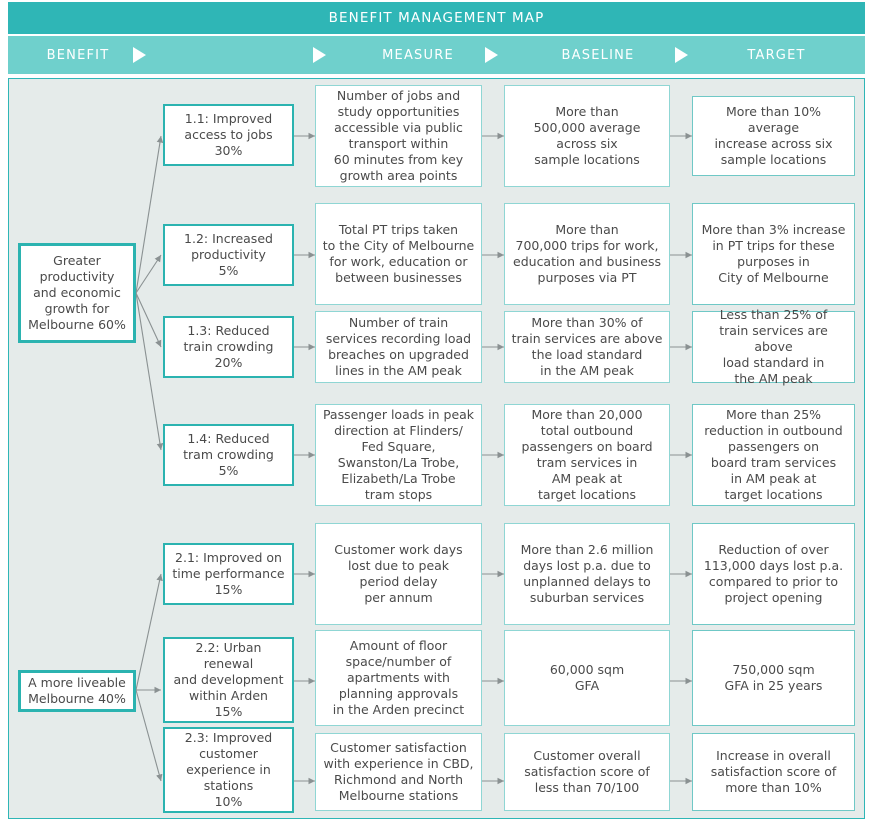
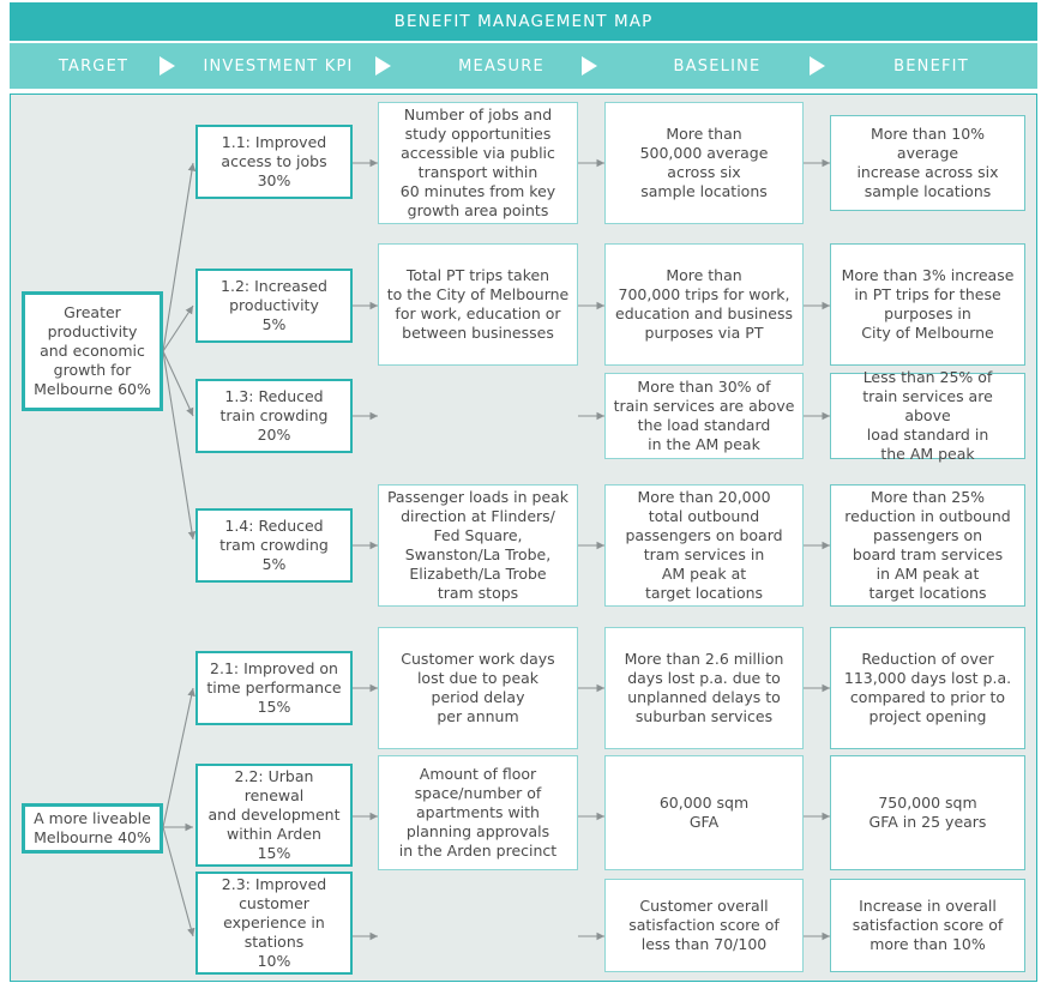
  BENEFIT MANAGEMENT MAP
- BENEFIT
+ TARGET
+ INVESTMENT KPI
  MEASURE
  BASELINE
- TARGET
+ BENEFIT
  Greater
  productivity
  and economic
  growth for
  Melbourne 60%
  1.1: Improved
  access to jobs
  30%
  Number of jobs and
  study opportunities
  accessible via public
  transport within
  60 minutes from key
  growth area points
  More than
  500,000 average
  across six
  sample locations
  More than 10% average
  increase across six
  sample locations
  1.2: Increased
  productivity
  5%
  Total PT trips taken
  to the City of Melbourne
  for work, education or
  between businesses
  More than
  700,000 trips for work,
  education and business
  purposes via PT
  More than 3% increase
  in PT trips for these
  purposes in
  City of Melbourne
  1.3: Reduced
  train crowding
  20%
- Number of train
- services recording load
- breaches on upgraded
- lines in the AM peak
  More than 30% of
  train services are above
  the load standard
  in the AM peak
  Less than 25% of
  train services are above
  load standard in
  the AM peak
  1.4: Reduced
  tram crowding
  5%
  Passenger loads in peak
  direction at Flinders/
  Fed Square,
  Swanston/La Trobe,
  Elizabeth/La Trobe
  tram stops
  More than 20,000
  total outbound
  passengers on board
  tram services in
  AM peak at
  target locations
  More than 25%
  reduction in outbound
  passengers on
  board tram services
  in AM peak at
  target locations
  A more liveable
  Melbourne 40%
  2.1: Improved on
  time performance
  15%
  Customer work days
  lost due to peak
  period delay
  per annum
  More than 2.6 million
  days lost p.a. due to
  unplanned delays to
  suburban services
  Reduction of over
  113,000 days lost p.a.
  compared to prior to
  project opening
  2.2: Urban
  renewal
  and development
  within Arden
  15%
  Amount of floor
  space/number of
  apartments with
  planning approvals
  in the Arden precinct
  60,000 sqm
  GFA
  750,000 sqm
  GFA in 25 years
  2.3: Improved
  customer
  experience in
  stations
  10%
- Customer satisfaction
- with experience in CBD,
- Richmond and North
- Melbourne stations
  Customer overall
  satisfaction score of
  less than 70/100
  Increase in overall
  satisfaction score of
  more than 10%
